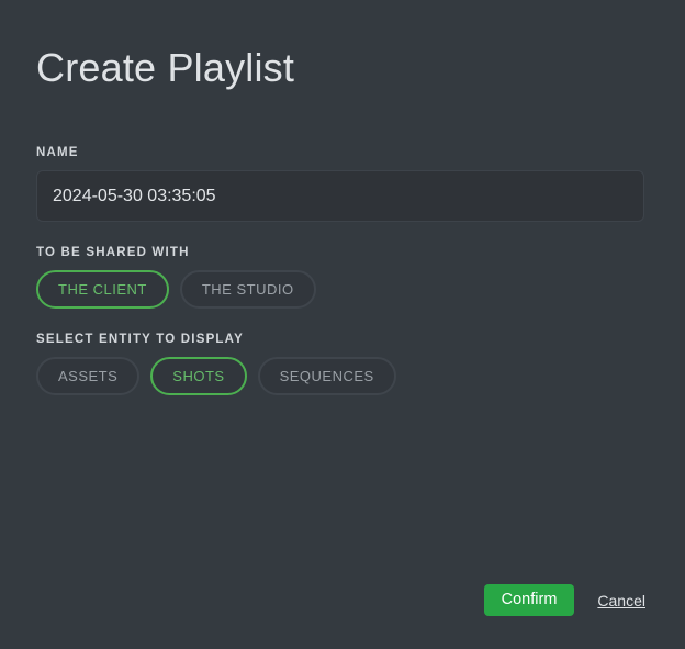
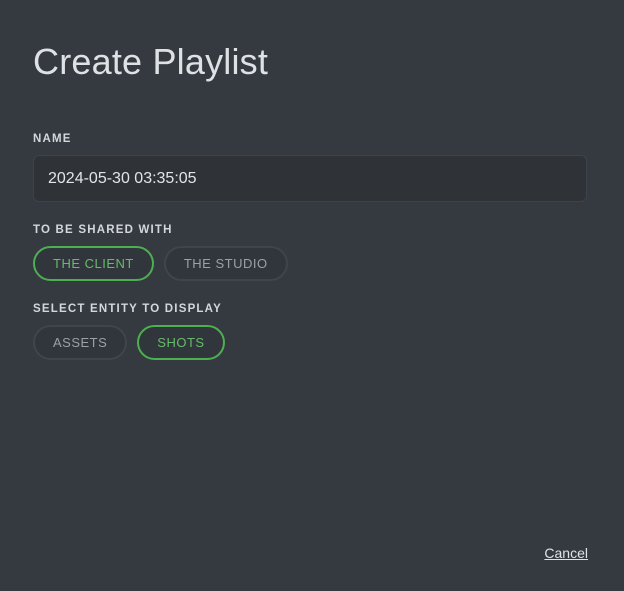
  Create Playlist
  NAME
  2024-05-30 03:35:05
  TO BE SHARED WITH
  THE CLIENT
  THE STUDIO
  SELECT ENTITY TO DISPLAY
  ASSETS
  SHOTS
- SEQUENCES
- Confirm
  Cancel
